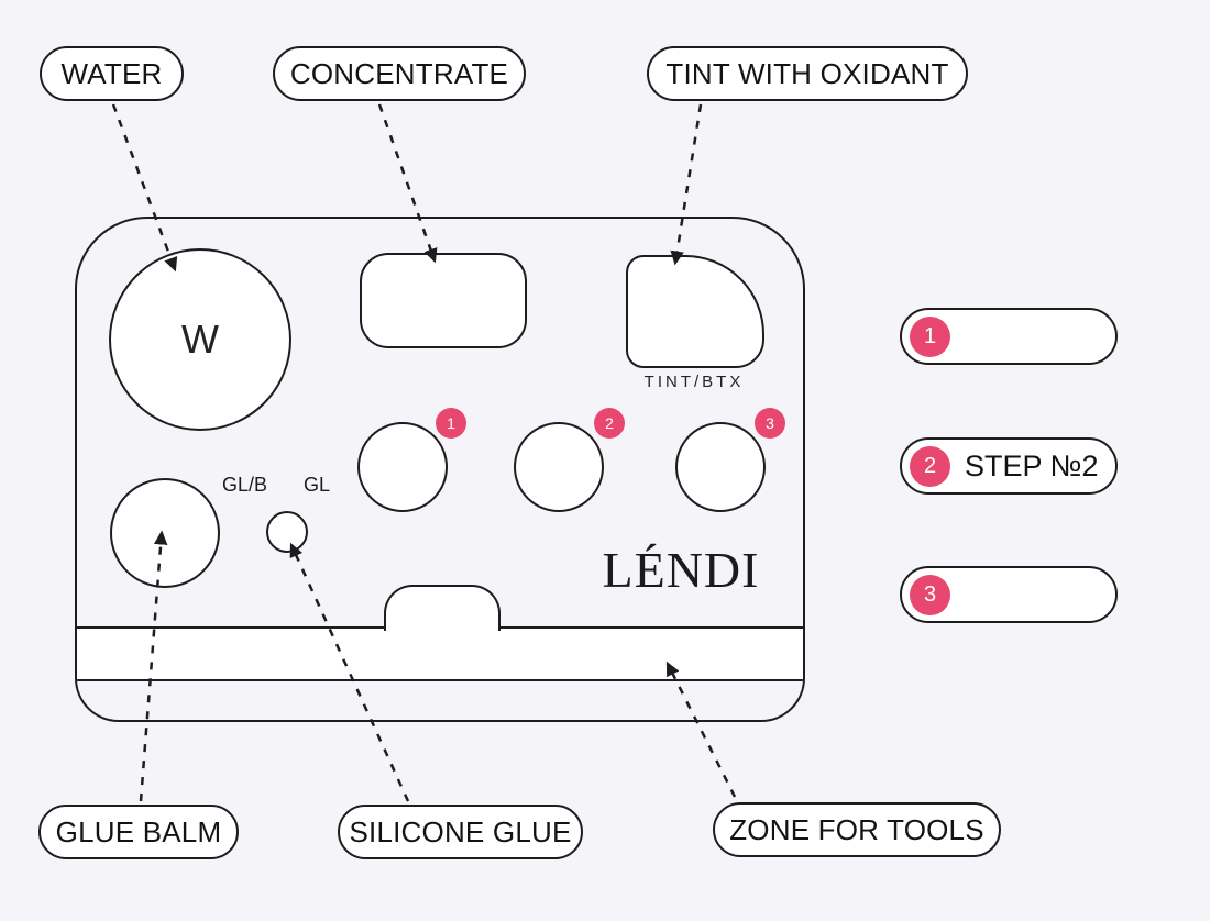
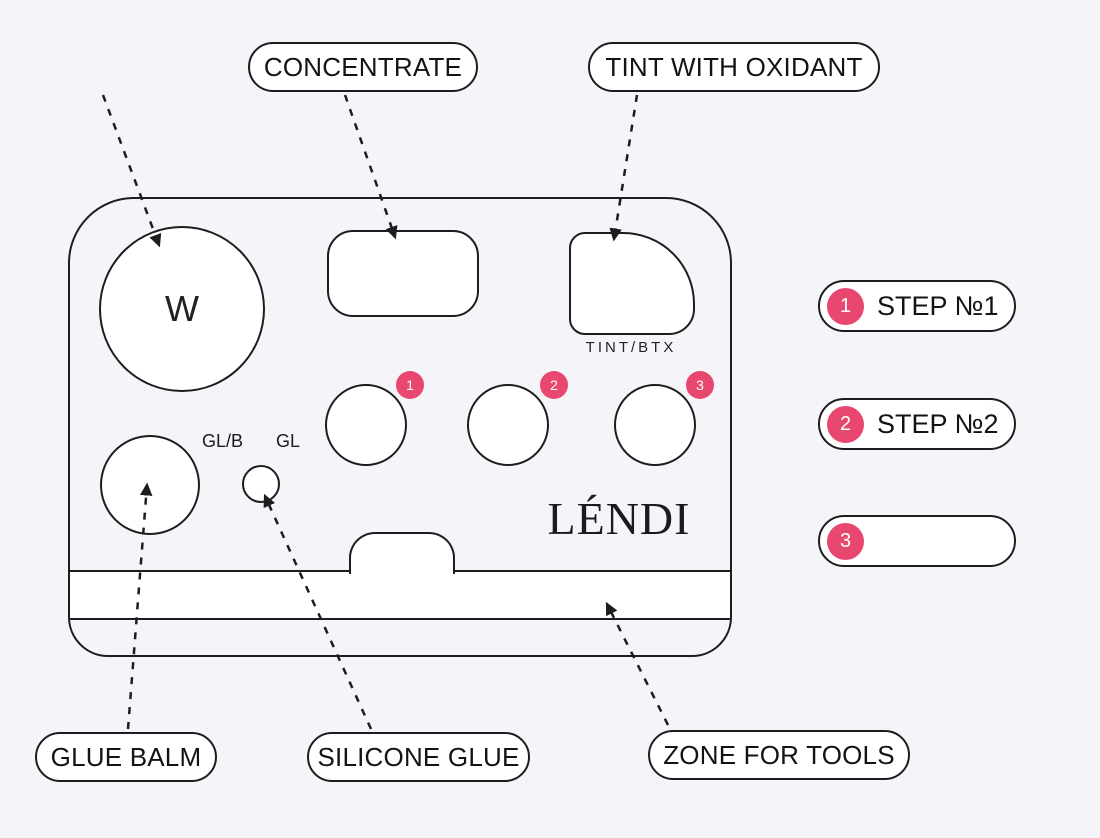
  W
  TINT/BTX
  1
  2
  3
  GL/B
  GL
  LÉNDI
- WATER
  CONCENTRATE
  TINT WITH OXIDANT
  GLUE BALM
  SILICONE GLUE
  ZONE FOR TOOLS
  1
+ STEP №1
  2
  STEP №2
  3
